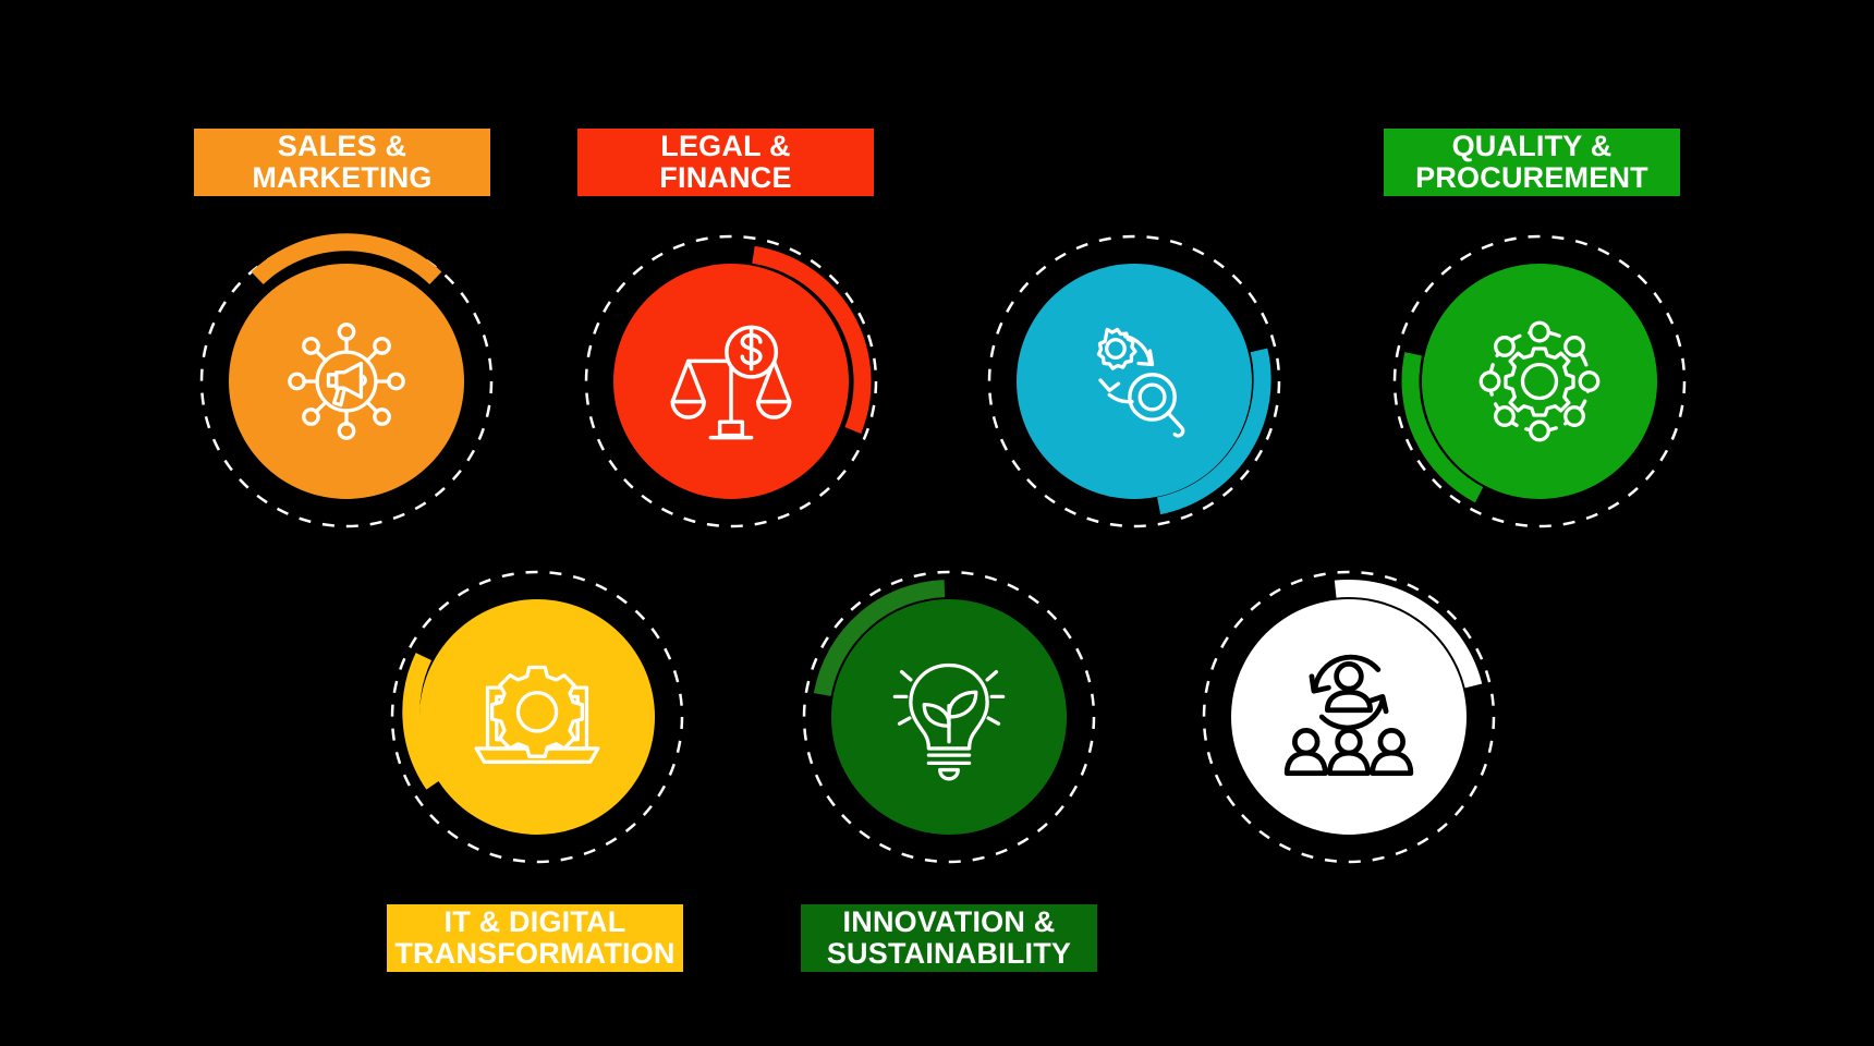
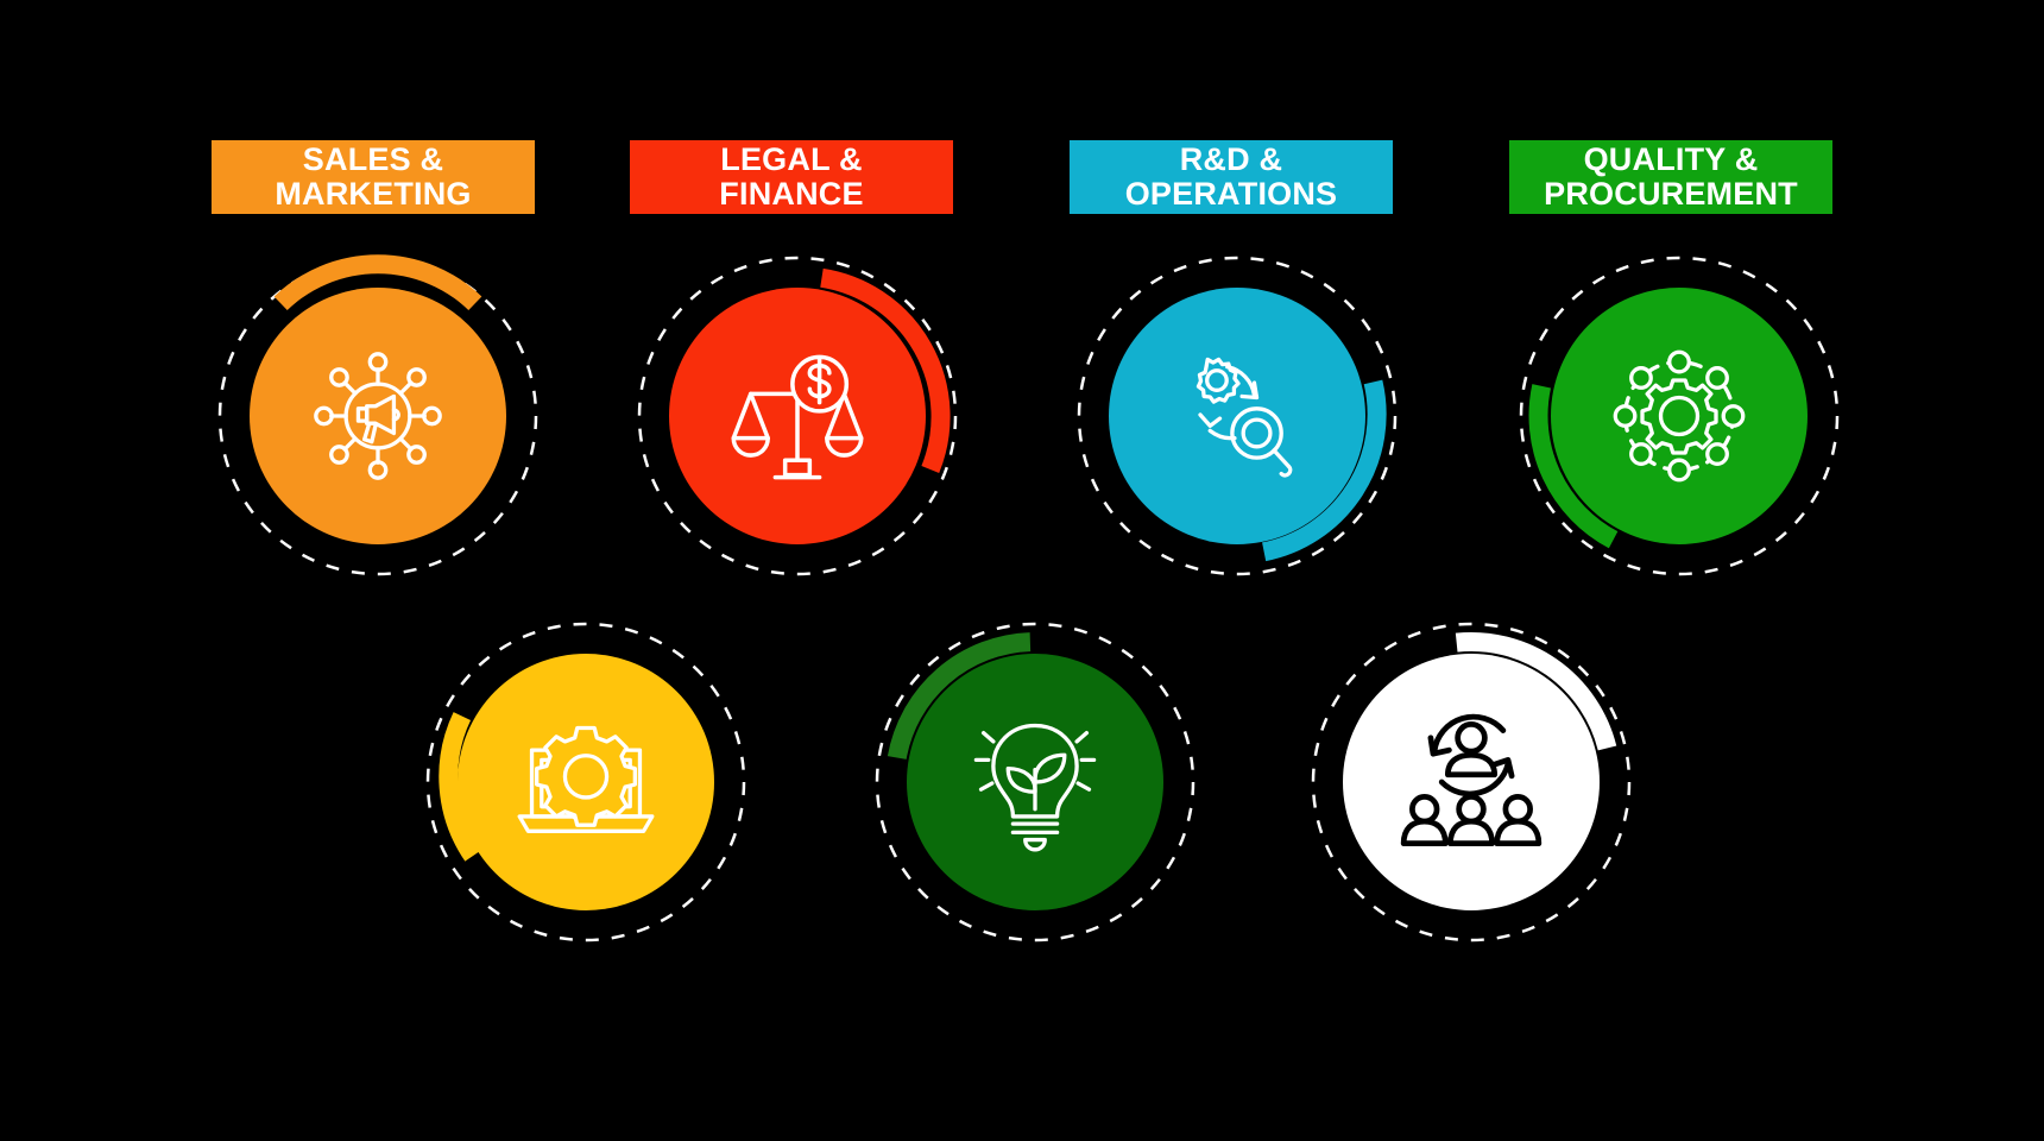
  SALES &
  MARKETING
  LEGAL &
  FINANCE
+ R&D &
+ OPERATIONS
  QUALITY &
  PROCUREMENT
- IT & DIGITAL
- TRANSFORMATION
- INNOVATION &
- SUSTAINABILITY
